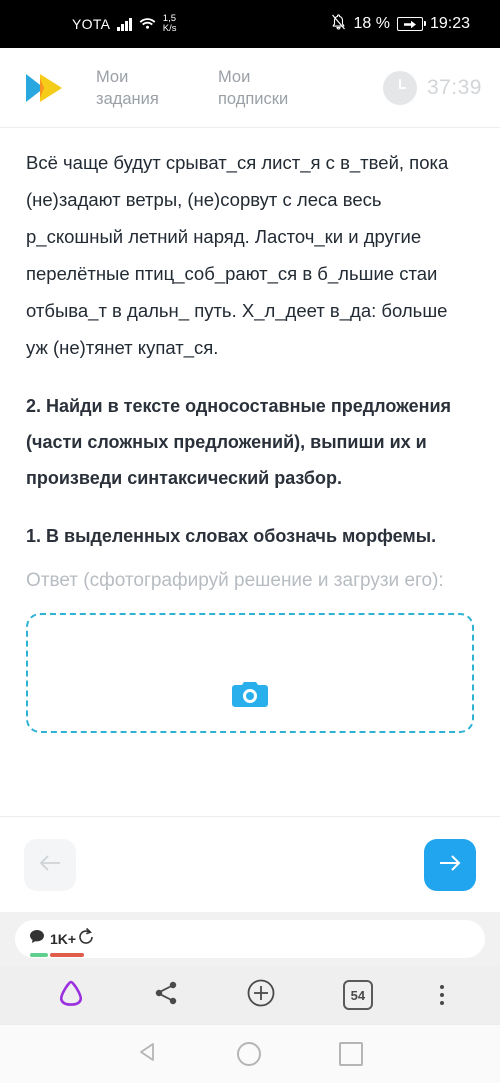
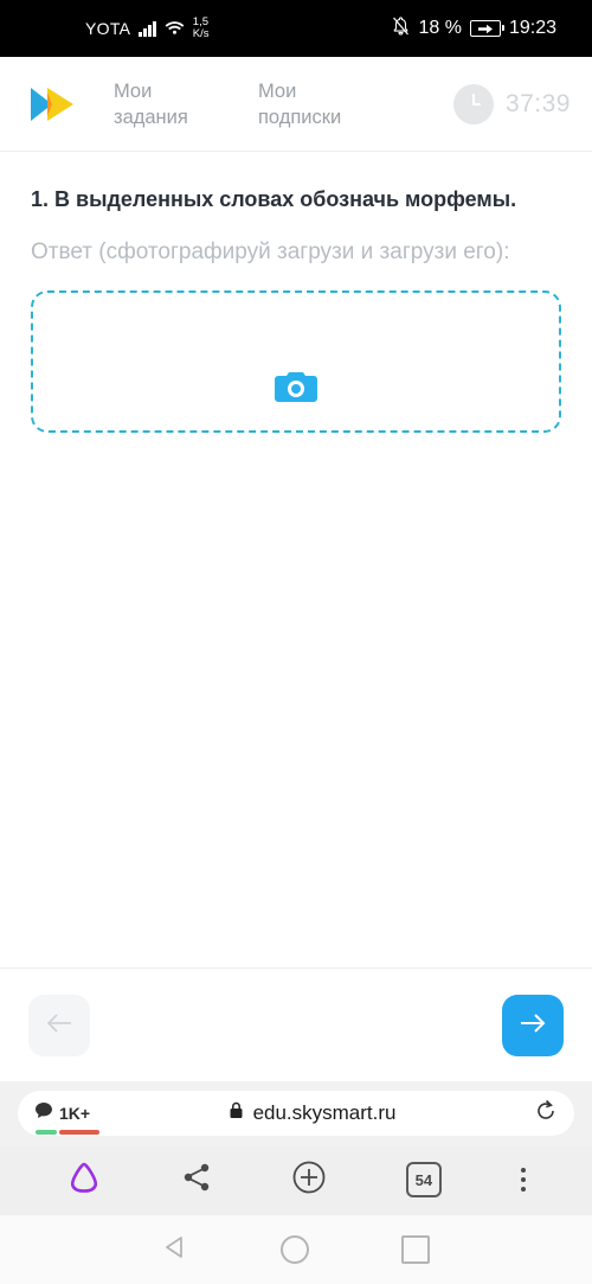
  YOTA
  1,5
  K/s
  18 %
  19:23
  Мои задания
  Мои подписки
  37:39
- Всё чаще будут срыват_ся лист_я с в_твей, пока (не)задают ветры, (не)сорвут с леса весь р_скошный летний наряд. Ласточ_ки и другие перелётные птиц_соб_рают_ся в б_льшие стаи отбыва_т в дальн_ путь. Х_л_деет в_да: больше уж (не)тянет купат_ся.
- 2. Найди в тексте односоставные предложения (части сложных предложений), выпиши их и произведи синтаксический разбор.
  1. В выделенных словах обозначь морфемы.
- Ответ (сфотографируй решение и загрузи его):
+ Ответ (сфотографируй загрузи и загрузи его):
  1K+
+ edu.skysmart.ru
  54
